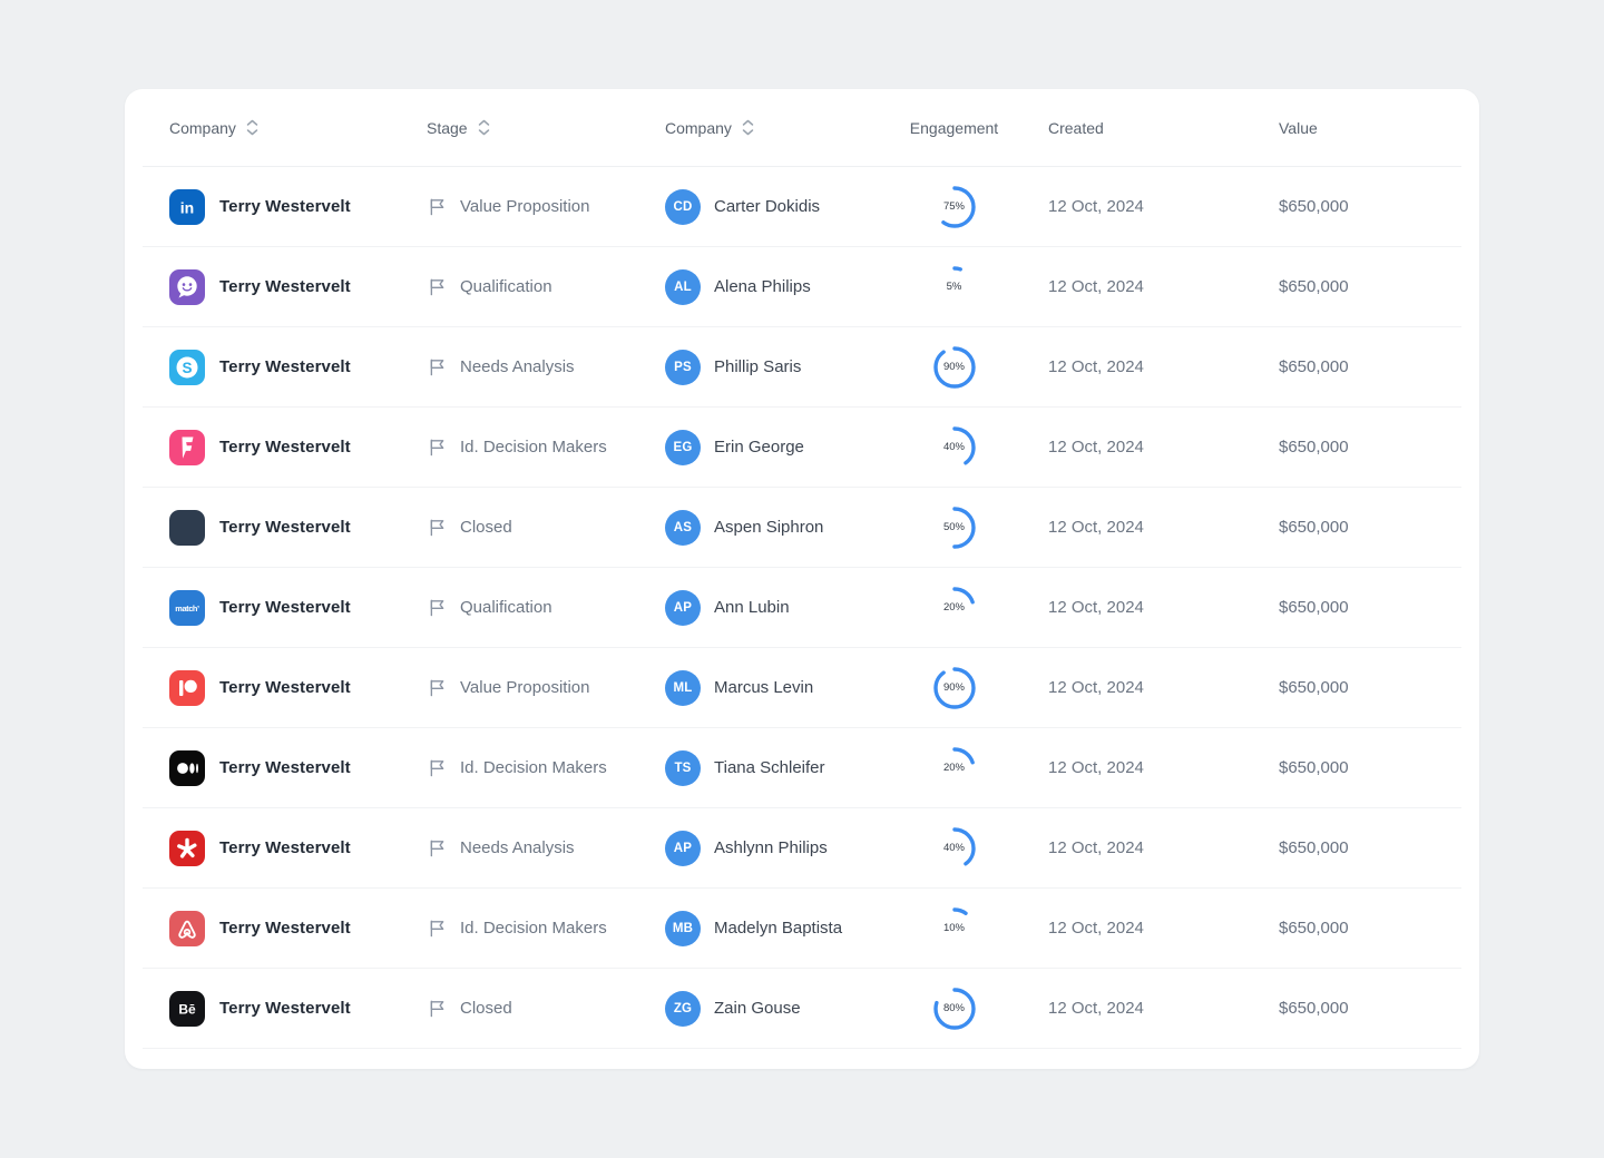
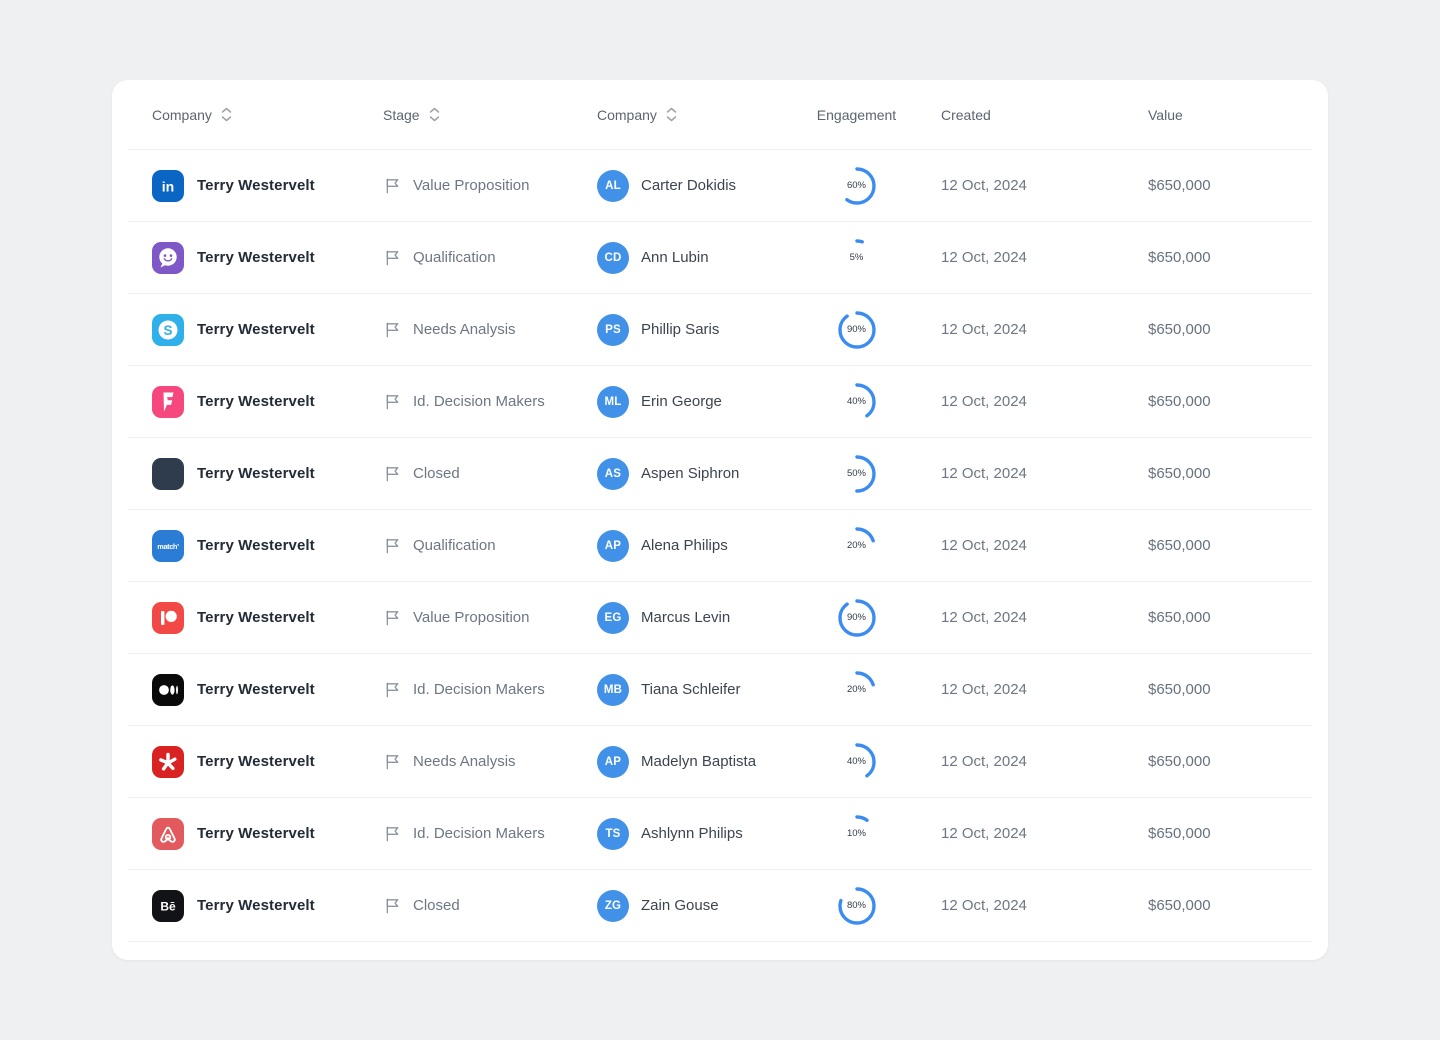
  Company
  Stage
  Company
  Engagement
  Created
  Value
  in
  Terry Westervelt
  Value Proposition
- CD
+ AL
  Carter Dokidis
- 75%
+ 60%
  12 Oct, 2024
  $650,000
  Terry Westervelt
  Qualification
- AL
+ CD
- Alena Philips
+ Ann Lubin
  5%
  12 Oct, 2024
  $650,000
  S
  Terry Westervelt
  Needs Analysis
  PS
  Phillip Saris
  90%
  12 Oct, 2024
  $650,000
  Terry Westervelt
  Id. Decision Makers
- EG
+ ML
  Erin George
  40%
  12 Oct, 2024
  $650,000
  Terry Westervelt
  Closed
  AS
  Aspen Siphron
  50%
  12 Oct, 2024
  $650,000
  match’
  Terry Westervelt
  Qualification
  AP
- Ann Lubin
+ Alena Philips
  20%
  12 Oct, 2024
  $650,000
  Terry Westervelt
  Value Proposition
- ML
+ EG
  Marcus Levin
  90%
  12 Oct, 2024
  $650,000
  Terry Westervelt
  Id. Decision Makers
- TS
+ MB
  Tiana Schleifer
  20%
  12 Oct, 2024
  $650,000
  Terry Westervelt
  Needs Analysis
  AP
- Ashlynn Philips
+ Madelyn Baptista
  40%
  12 Oct, 2024
  $650,000
  Terry Westervelt
  Id. Decision Makers
- MB
+ TS
- Madelyn Baptista
+ Ashlynn Philips
  10%
  12 Oct, 2024
  $650,000
  Bē
  Terry Westervelt
  Closed
  ZG
  Zain Gouse
  80%
  12 Oct, 2024
  $650,000
